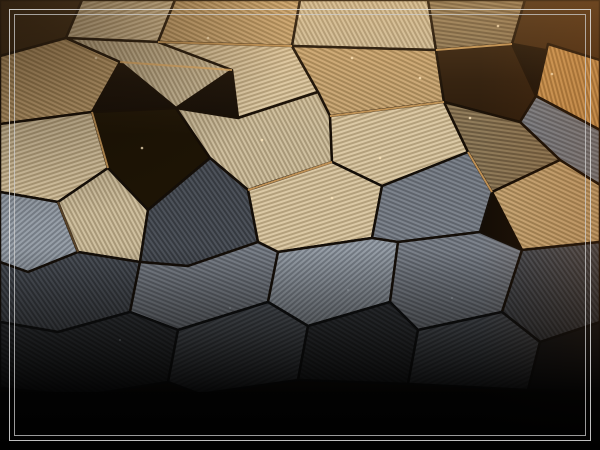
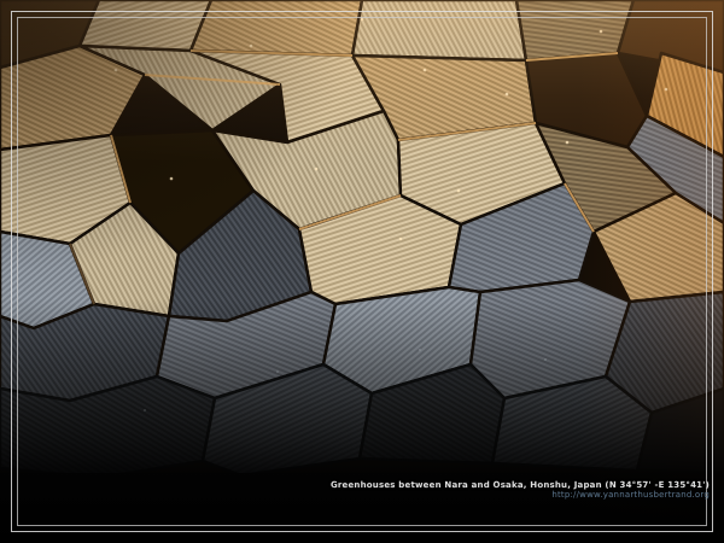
+ Greenhouses between Nara and Osaka, Honshu, Japan (N 34°57' -E 135°41')
+ http://www.yannarthusbertrand.org
